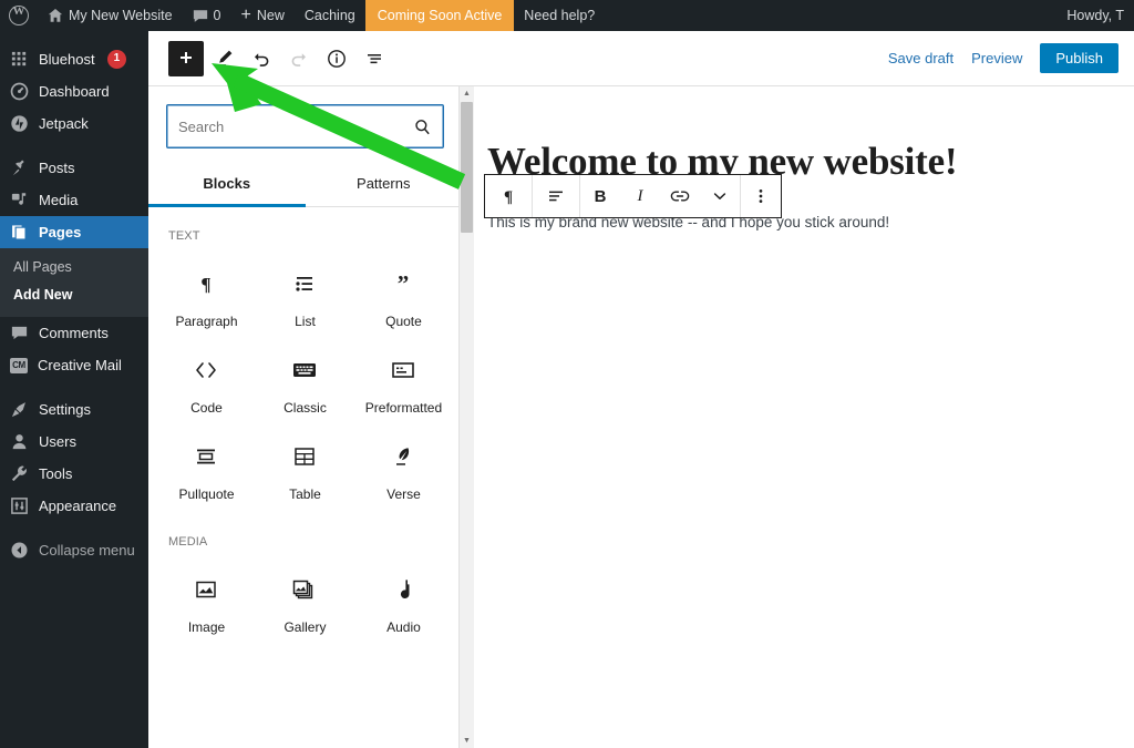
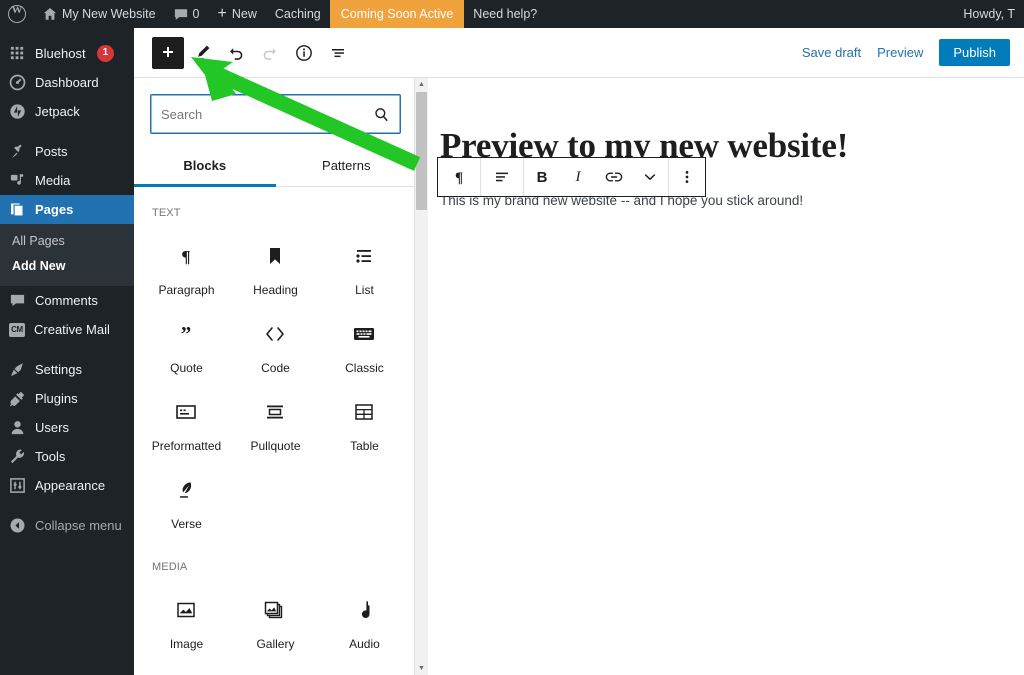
  My New Website
  0
  +
  New
  Caching
  Coming Soon Active
  Need help?
  Howdy, T
  Bluehost
  1
  Dashboard
  Jetpack
  Posts
  Media
  Pages
  All Pages
  Add New
  Comments
  CM
  Creative Mail
  Settings
+ Plugins
  Users
  Tools
  Appearance
  Collapse menu
  Save draft
  Preview
  Publish
  Search
  Blocks
  Patterns
  TEXT
  ¶
  Paragraph
+ Heading
  List
  ”
  Quote
  Code
  Classic
  Preformatted
  Pullquote
  Table
  Verse
  MEDIA
  Image
  Gallery
  Audio
- Welcome to my new website!
+ Preview to my new website!
  ¶
  B
  I
  This is my brand new website -- and I hope you stick around!
